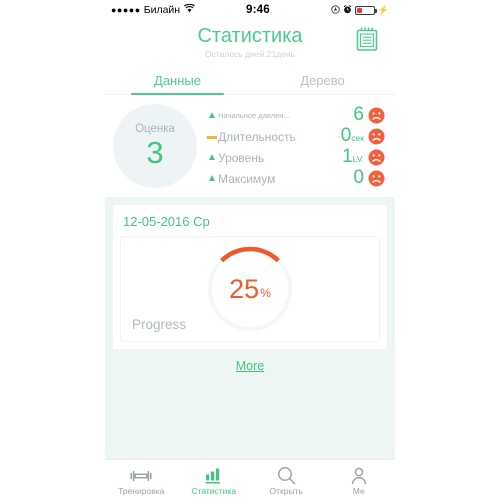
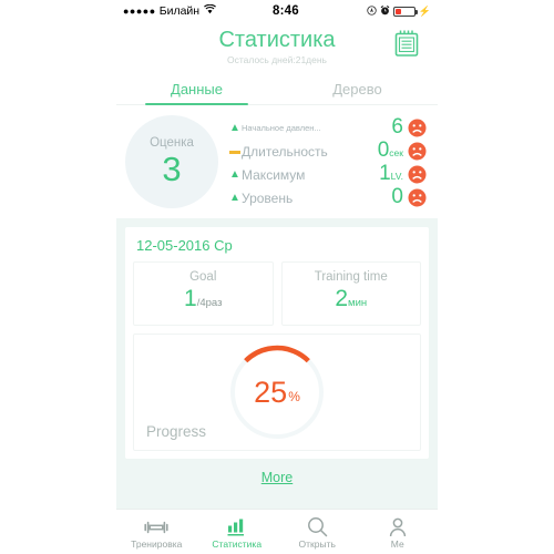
  ●●●●●
  Билайн
- 9:46
+ 8:46
  ⚡
  Статистика
  Осталось дней:21день
  Данные
  Дерево
  Оценка
  3
  ▲
  Начальное давлен...
  6
  ▬
  Длительность
  0сек
  ▲
- Уровень
+ Максимум
  1LV.
  ▲
- Максимум
+ Уровень
  0
  12-05-2016 Ср
+ Goal
+ 1/4раз
+ Training time
+ 2мин
  25
  %
  Progress
  More
  Тренировка
  Статистика
  Открыть
  Ме
